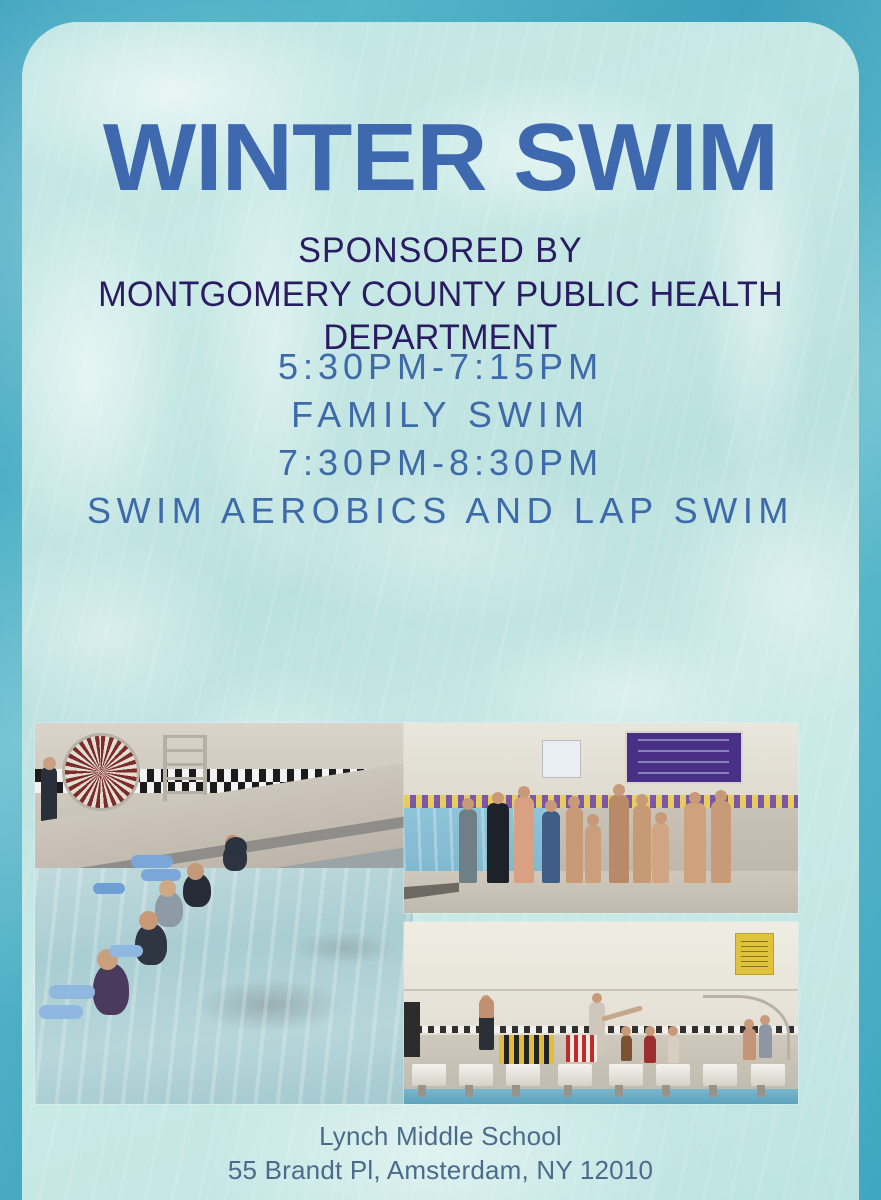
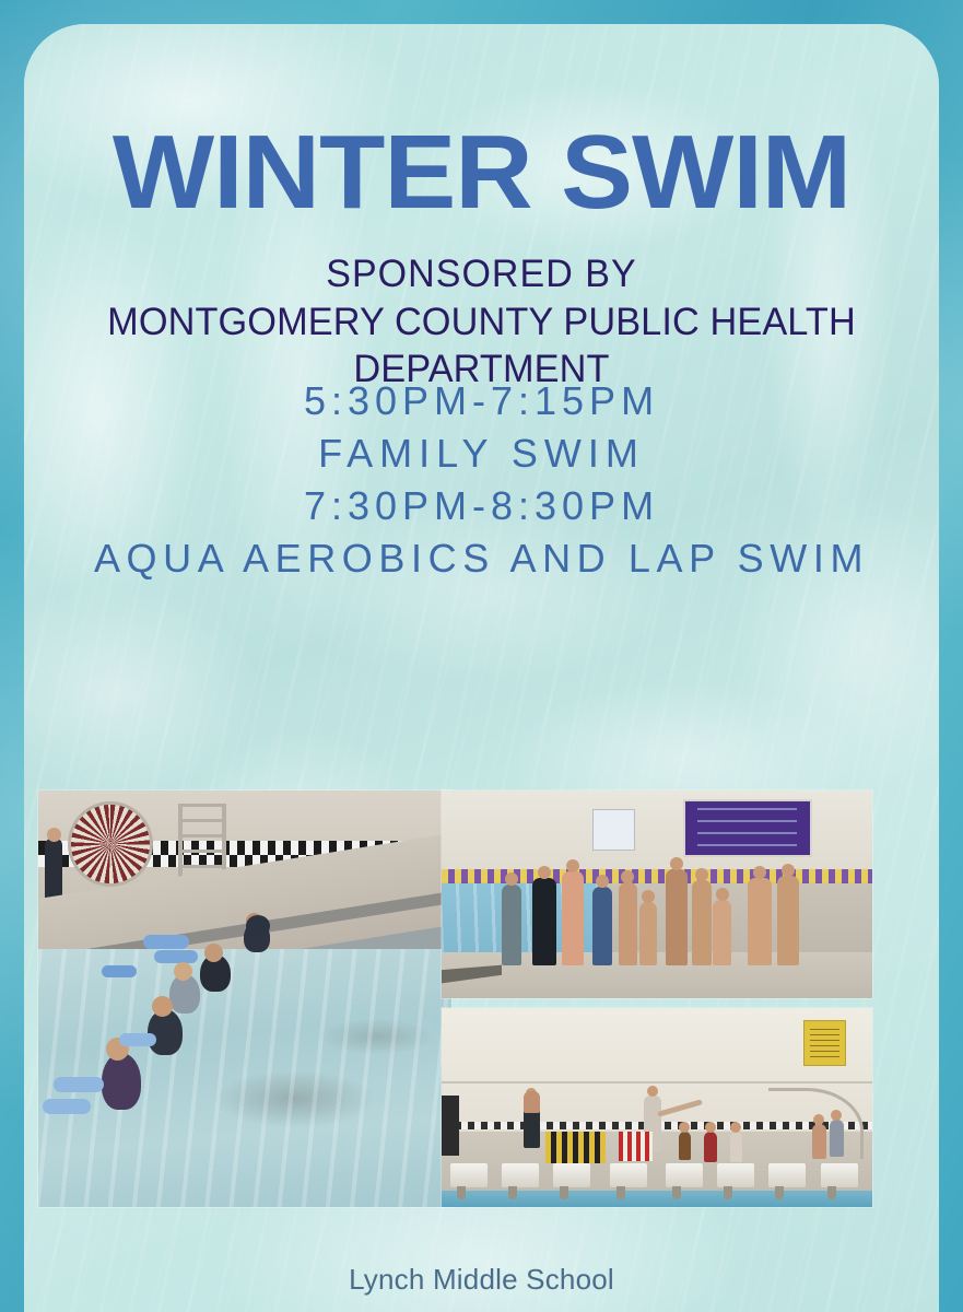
  WINTER SWIM
  SPONSORED BY
  MONTGOMERY COUNTY PUBLIC HEALTH DEPARTMENT
  5:30PM-7:15PM
  FAMILY SWIM
  7:30PM-8:30PM
- SWIM AEROBICS AND LAP SWIM
+ AQUA AEROBICS AND LAP SWIM
  Lynch Middle School
- 55 Brandt Pl, Amsterdam, NY 12010
